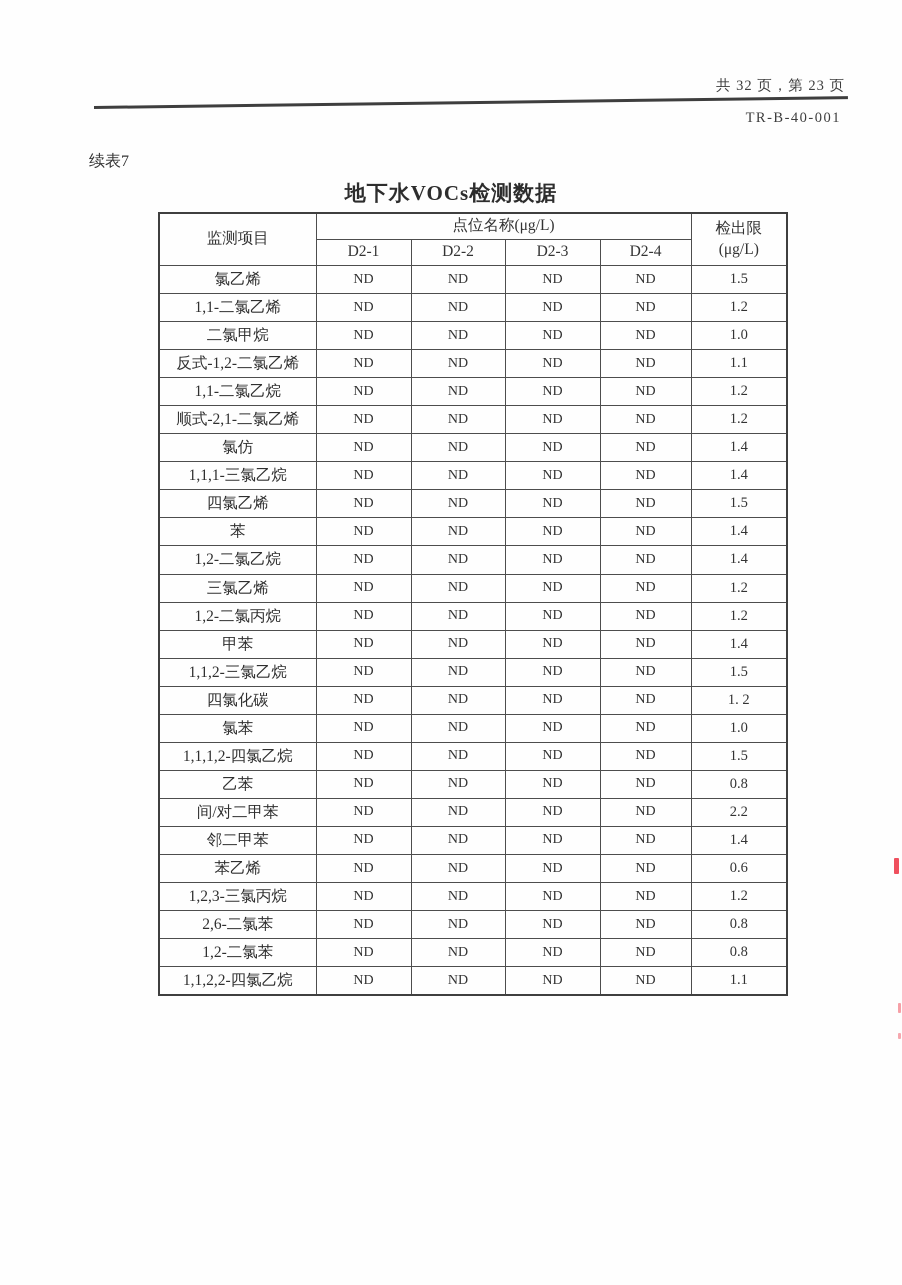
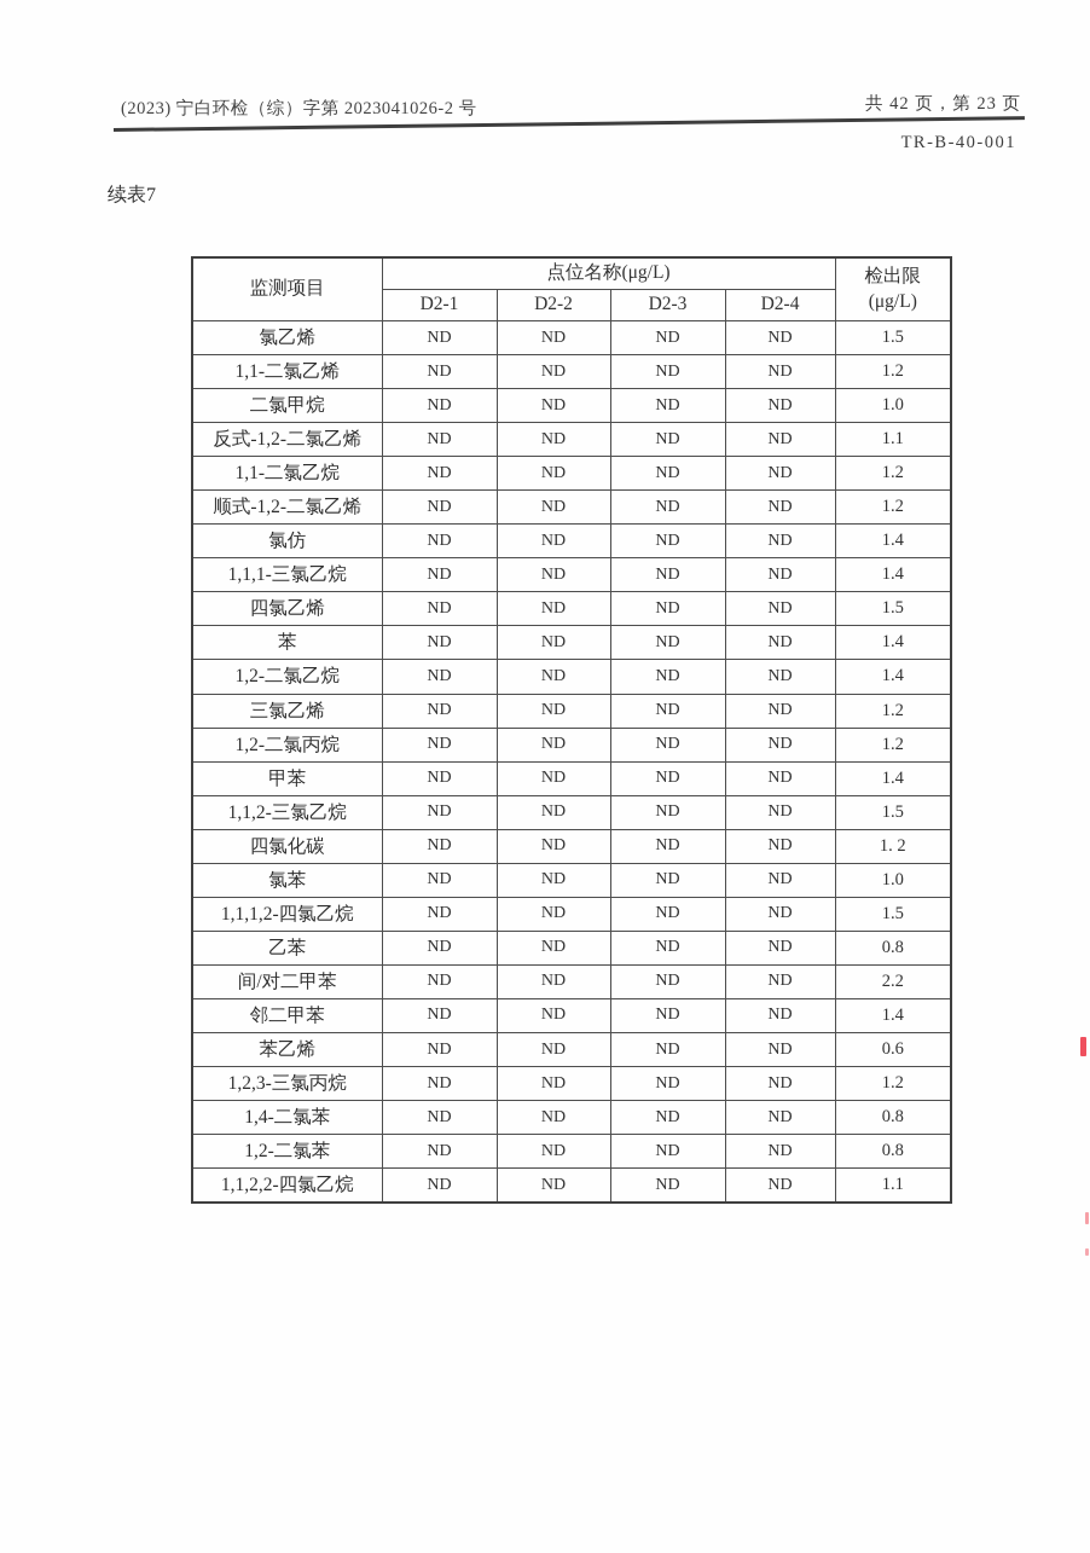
+ (2023) 宁白环检（综）字第 2023041026-2 号
- 共 32 页，第 23 页
+ 共 42 页，第 23 页
  TR-B-40-001
  续表7
- 地下水VOCs检测数据
  监测项目	点位名称(μg/L)	检出限 (μg/L)
  D2-1	D2-2	D2-3	D2-4
  氯乙烯	ND	ND	ND	ND	1.5
  1,1-二氯乙烯	ND	ND	ND	ND	1.2
  二氯甲烷	ND	ND	ND	ND	1.0
  反式-1,2-二氯乙烯	ND	ND	ND	ND	1.1
  1,1-二氯乙烷	ND	ND	ND	ND	1.2
- 顺式-2,1-二氯乙烯	ND	ND	ND	ND	1.2
+ 顺式-1,2-二氯乙烯	ND	ND	ND	ND	1.2
  氯仿	ND	ND	ND	ND	1.4
  1,1,1-三氯乙烷	ND	ND	ND	ND	1.4
  四氯乙烯	ND	ND	ND	ND	1.5
  苯	ND	ND	ND	ND	1.4
  1,2-二氯乙烷	ND	ND	ND	ND	1.4
  三氯乙烯	ND	ND	ND	ND	1.2
  1,2-二氯丙烷	ND	ND	ND	ND	1.2
  甲苯	ND	ND	ND	ND	1.4
  1,1,2-三氯乙烷	ND	ND	ND	ND	1.5
  四氯化碳	ND	ND	ND	ND	1. 2
  氯苯	ND	ND	ND	ND	1.0
  1,1,1,2-四氯乙烷	ND	ND	ND	ND	1.5
  乙苯	ND	ND	ND	ND	0.8
  间/对二甲苯	ND	ND	ND	ND	2.2
  邻二甲苯	ND	ND	ND	ND	1.4
  苯乙烯	ND	ND	ND	ND	0.6
  1,2,3-三氯丙烷	ND	ND	ND	ND	1.2
- 2,6-二氯苯	ND	ND	ND	ND	0.8
+ 1,4-二氯苯	ND	ND	ND	ND	0.8
  1,2-二氯苯	ND	ND	ND	ND	0.8
  1,1,2,2-四氯乙烷	ND	ND	ND	ND	1.1
